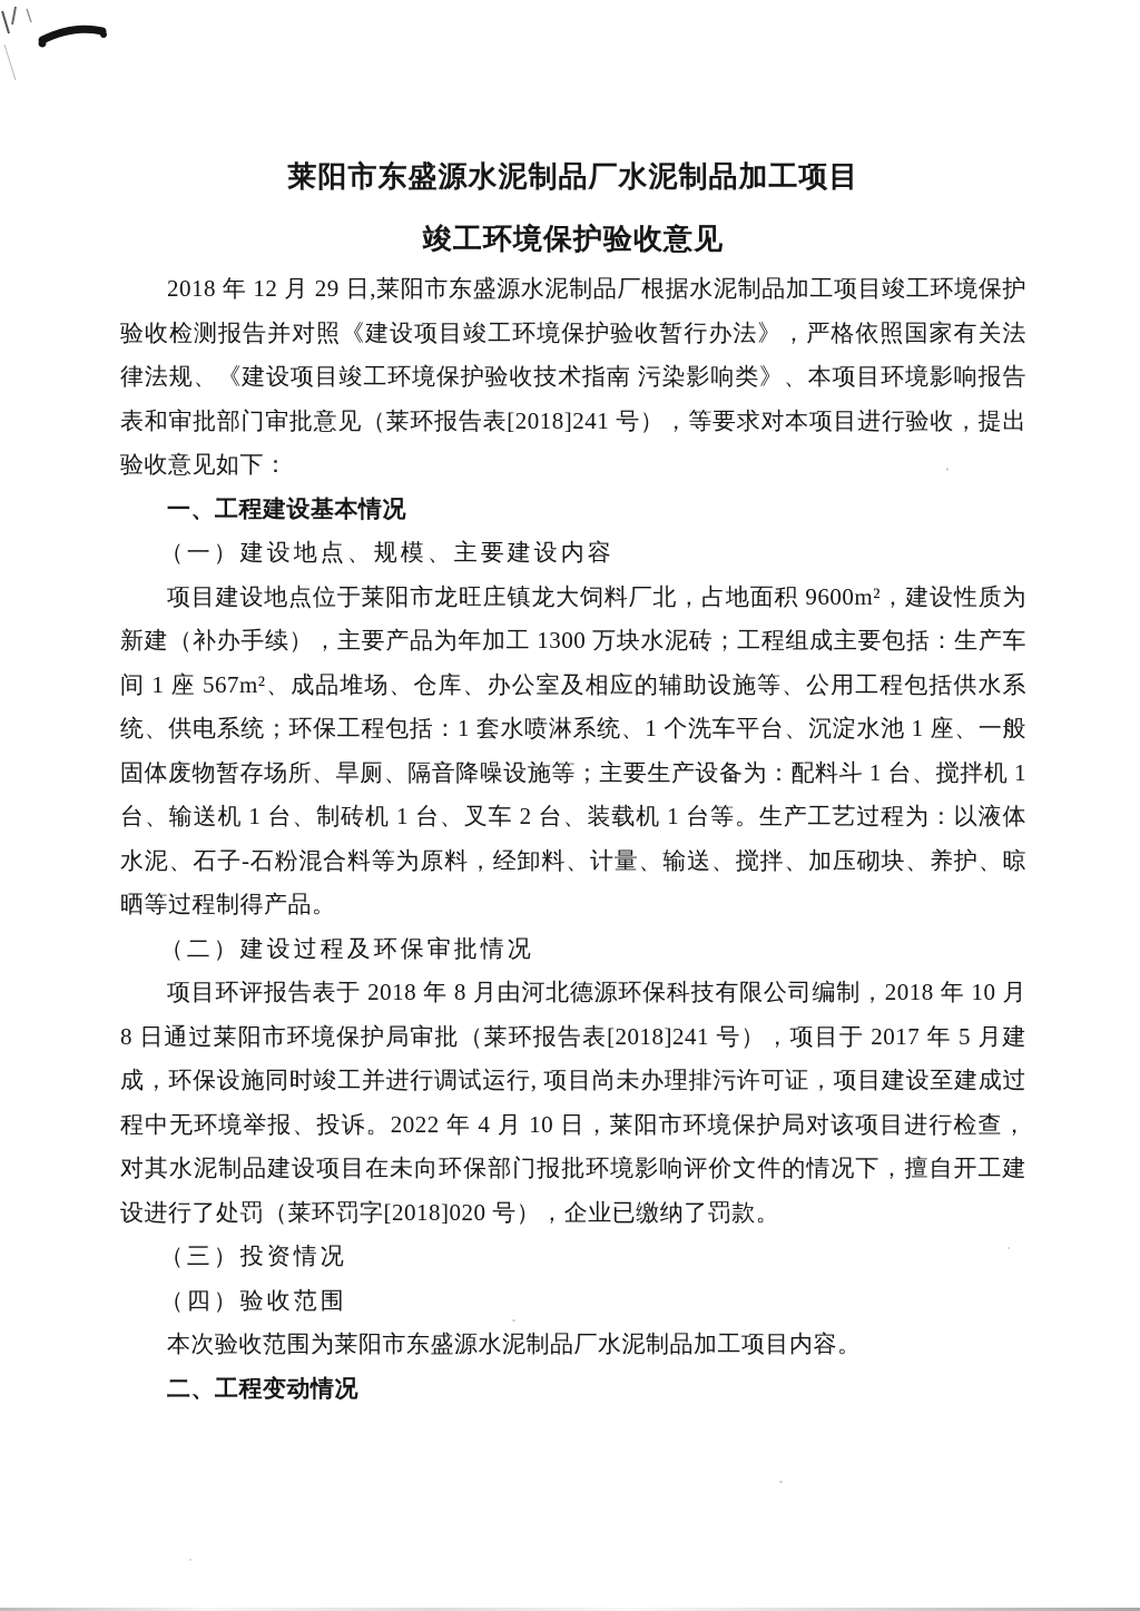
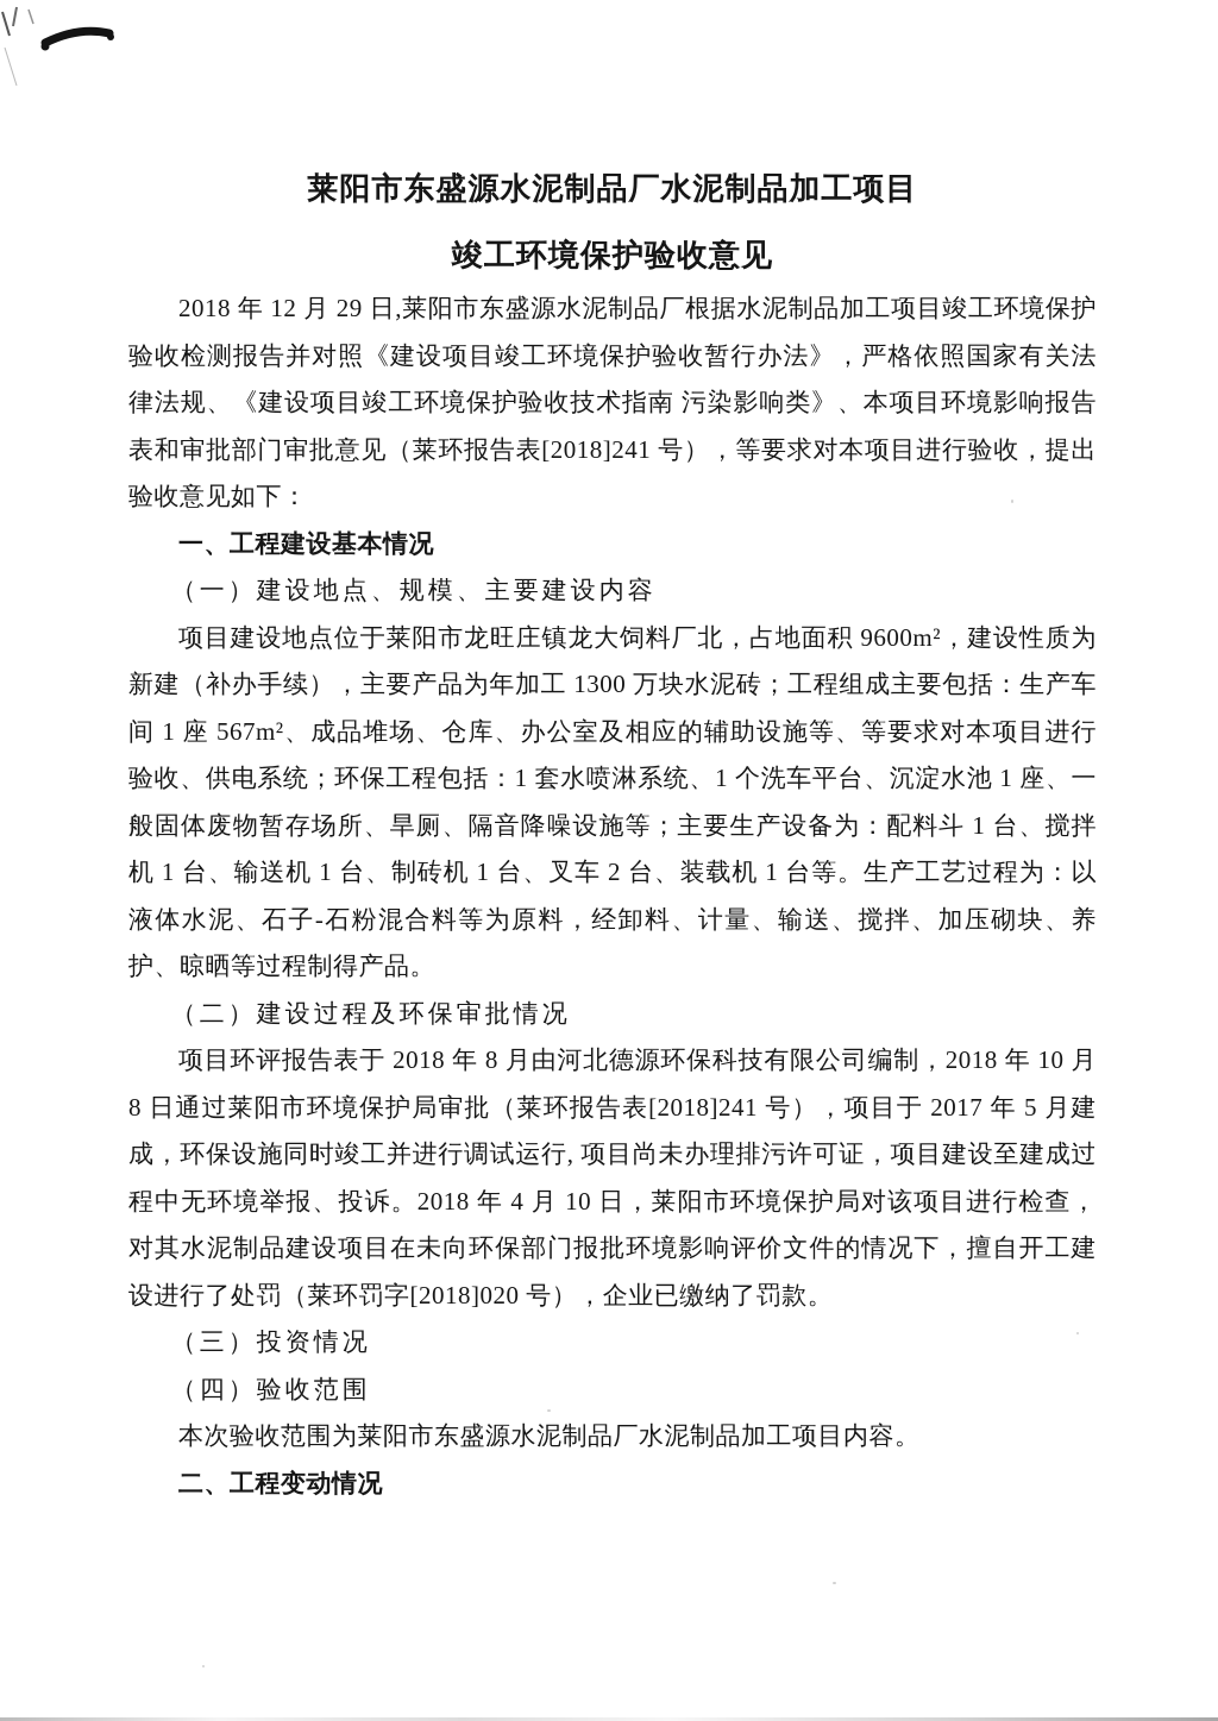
  莱阳市东盛源水泥制品厂水泥制品加工项目
  竣工环境保护验收意见
  2018 年 12 月 29 日,莱阳市东盛源水泥制品厂根据水泥制品加工项目竣工环境保护验收检测报告并对照《建设项目竣工环境保护验收暂行办法》，严格依照国家有关法律法规、《建设项目竣工环境保护验收技术指南 污染影响类》、本项目环境影响报告表和审批部门审批意见（莱环报告表[2018]241 号），等要求对本项目进行验收，提出验收意见如下：
  一、工程建设基本情况
  （一）建设地点、规模、主要建设内容
- 项目建设地点位于莱阳市龙旺庄镇龙大饲料厂北，占地面积 9600m²，建设性质为新建（补办手续），主要产品为年加工 1300 万块水泥砖；工程组成主要包括：生产车间 1 座 567m²、成品堆场、仓库、办公室及相应的辅助设施等、公用工程包括供水系统、供电系统；环保工程包括：1 套水喷淋系统、1 个洗车平台、沉淀水池 1 座、一般固体废物暂存场所、旱厕、隔音降噪设施等；主要生产设备为：配料斗 1 台、搅拌机 1 台、输送机 1 台、制砖机 1 台、叉车 2 台、装载机 1 台等。生产工艺过程为：以液体水泥、石子-石粉混合料等为原料，经卸料、计量、输送、搅拌、加压砌块、养护、晾晒等过程制得产品。
+ 项目建设地点位于莱阳市龙旺庄镇龙大饲料厂北，占地面积 9600m²，建设性质为新建（补办手续），主要产品为年加工 1300 万块水泥砖；工程组成主要包括：生产车间 1 座 567m²、成品堆场、仓库、办公室及相应的辅助设施等、等要求对本项目进行验收、供电系统；环保工程包括：1 套水喷淋系统、1 个洗车平台、沉淀水池 1 座、一般固体废物暂存场所、旱厕、隔音降噪设施等；主要生产设备为：配料斗 1 台、搅拌机 1 台、输送机 1 台、制砖机 1 台、叉车 2 台、装载机 1 台等。生产工艺过程为：以液体水泥、石子-石粉混合料等为原料，经卸料、计量、输送、搅拌、加压砌块、养护、晾晒等过程制得产品。
  （二）建设过程及环保审批情况
- 项目环评报告表于 2018 年 8 月由河北德源环保科技有限公司编制，2018 年 10 月 8 日通过莱阳市环境保护局审批（莱环报告表[2018]241 号），项目于 2017 年 5 月建成，环保设施同时竣工并进行调试运行, 项目尚未办理排污许可证，项目建设至建成过程中无环境举报、投诉。2022 年 4 月 10 日，莱阳市环境保护局对该项目进行检查，对其水泥制品建设项目在未向环保部门报批环境影响评价文件的情况下，擅自开工建设进行了处罚（莱环罚字[2018]020 号），企业已缴纳了罚款。
+ 项目环评报告表于 2018 年 8 月由河北德源环保科技有限公司编制，2018 年 10 月 8 日通过莱阳市环境保护局审批（莱环报告表[2018]241 号），项目于 2017 年 5 月建成，环保设施同时竣工并进行调试运行, 项目尚未办理排污许可证，项目建设至建成过程中无环境举报、投诉。2018 年 4 月 10 日，莱阳市环境保护局对该项目进行检查，对其水泥制品建设项目在未向环保部门报批环境影响评价文件的情况下，擅自开工建设进行了处罚（莱环罚字[2018]020 号），企业已缴纳了罚款。
  （三）投资情况
  （四）验收范围
  本次验收范围为莱阳市东盛源水泥制品厂水泥制品加工项目内容。
  二、工程变动情况
